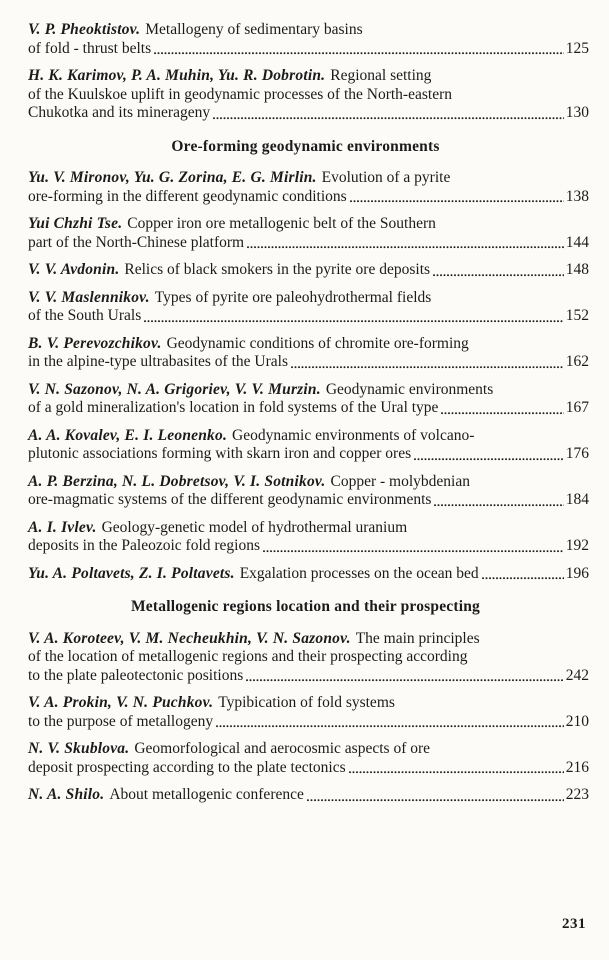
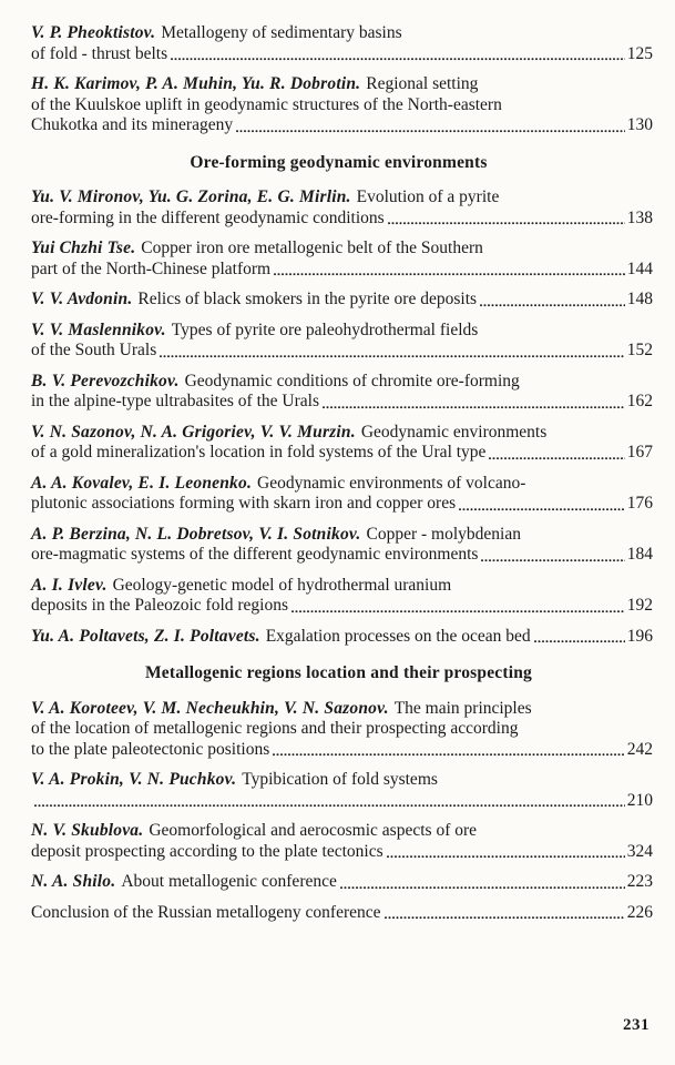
  V. P. Pheoktistov. Metallogeny of sedimentary basins
  of fold - thrust belts
  125
  H. K. Karimov, P. A. Muhin, Yu. R. Dobrotin. Regional setting
- of the Kuulskoe uplift in geodynamic processes of the North-eastern
+ of the Kuulskoe uplift in geodynamic structures of the North-eastern
  Chukotka and its minerageny
  130
  Ore-forming geodynamic environments
  Yu. V. Mironov, Yu. G. Zorina, E. G. Mirlin. Evolution of a pyrite
  ore-forming in the different geodynamic conditions
  138
  Yui Chzhi Tse. Copper iron ore metallogenic belt of the Southern
  part of the North-Chinese platform
  144
  V. V. Avdonin.
  Relics of black smokers in the pyrite ore deposits
  148
  V. V. Maslennikov. Types of pyrite ore paleohydrothermal fields
  of the South Urals
  152
  B. V. Perevozchikov. Geodynamic conditions of chromite ore-forming
  in the alpine-type ultrabasites of the Urals
  162
  V. N. Sazonov, N. A. Grigoriev, V. V. Murzin. Geodynamic environments
  of a gold mineralization's location in fold systems of the Ural type
  167
  A. A. Kovalev, E. I. Leonenko. Geodynamic environments of volcano-
  plutonic associations forming with skarn iron and copper ores
  176
  A. P. Berzina, N. L. Dobretsov, V. I. Sotnikov. Copper - molybdenian
  ore-magmatic systems of the different geodynamic environments
  184
  A. I. Ivlev. Geology-genetic model of hydrothermal uranium
  deposits in the Paleozoic fold regions
  192
  Yu. A. Poltavets, Z. I. Poltavets.
  Exgalation processes on the ocean bed
  196
  Metallogenic regions location and their prospecting
  V. A. Koroteev, V. M. Necheukhin, V. N. Sazonov. The main principles
  of the location of metallogenic regions and their prospecting according
  to the plate paleotectonic positions
  242
  V. A. Prokin, V. N. Puchkov. Typibication of fold systems
- to the purpose of metallogeny
  210
  N. V. Skublova. Geomorfological and aerocosmic aspects of ore
  deposit prospecting according to the plate tectonics
- 216
+ 324
  N. A. Shilo.
  About metallogenic conference
  223
+ Conclusion of the Russian metallogeny conference
+ 226
  231
